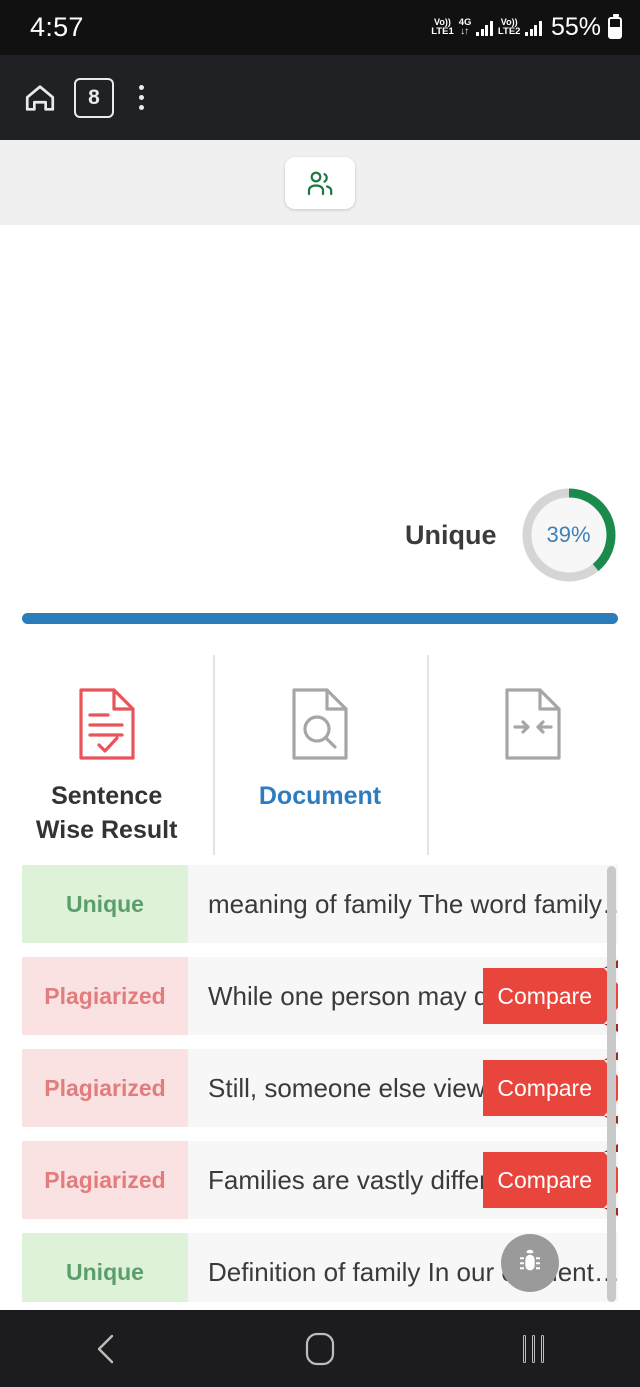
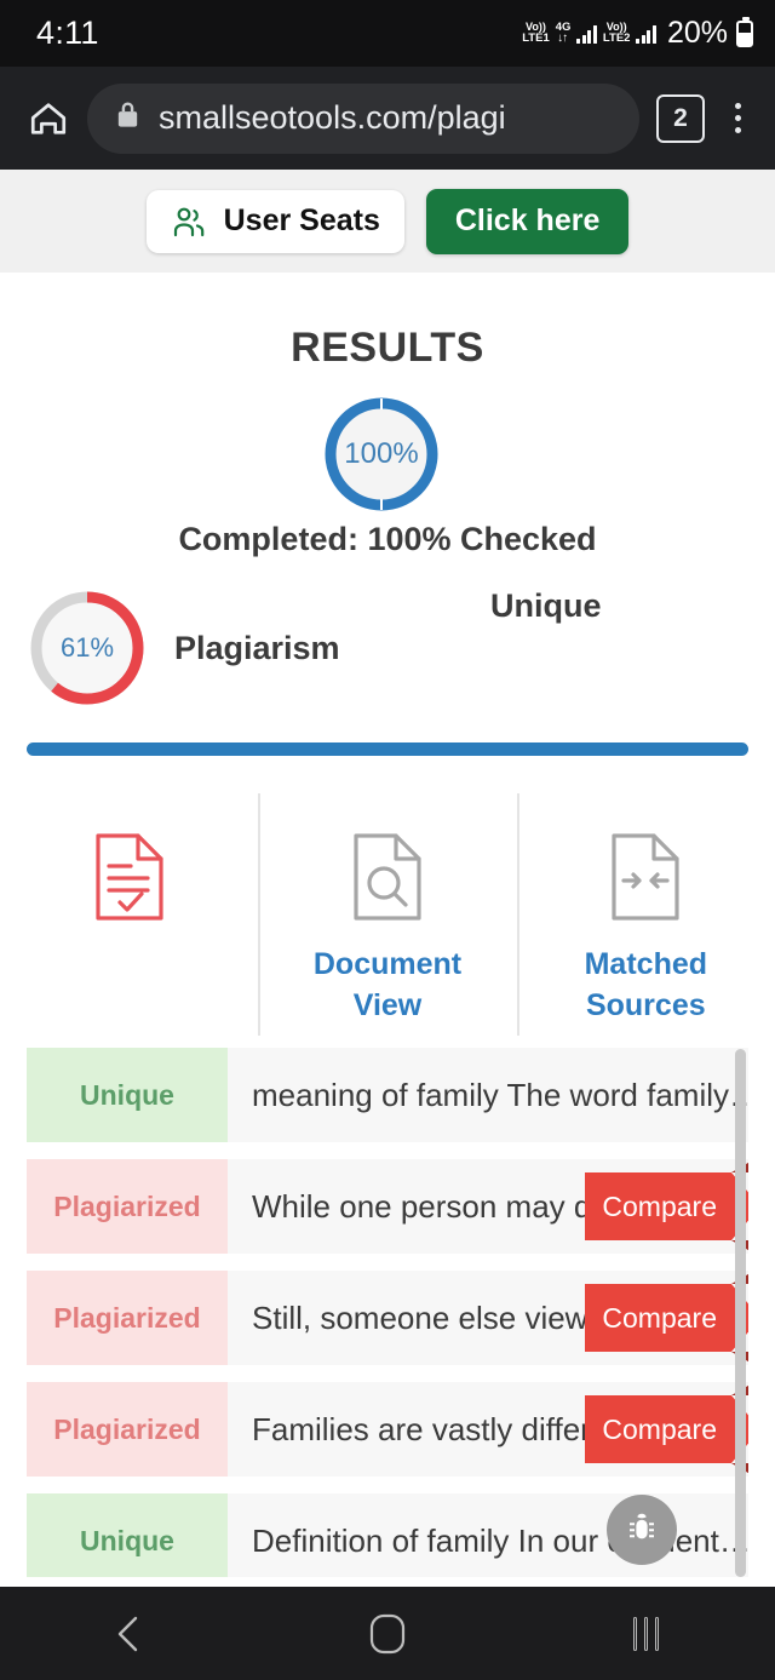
- 4:57
+ 4:11
  Vo))
  LTE1
  4G
  ↓↑
  Vo))
  LTE2
- 55%
+ 20%
+ smallseotools.com/plagi
- 8
+ 2
+ User Seats
+ Click here
+ RESULTS
+ 100%
+ Completed: 100% Checked
+ 61%
+ Plagiarism
  Unique
- 39%
- Sentence
- Wise Result
  Document
+ View
+ Matched
+ Sources
  Unique
  meaning of family The word family
  Plagiarized
  While one person may d
  Compare
  Plagiarized
  Still, someone else view
  Compare
  Plagiarized
  Families are vastly diffe
  Compare
  Unique
  Definition of family In ourent
